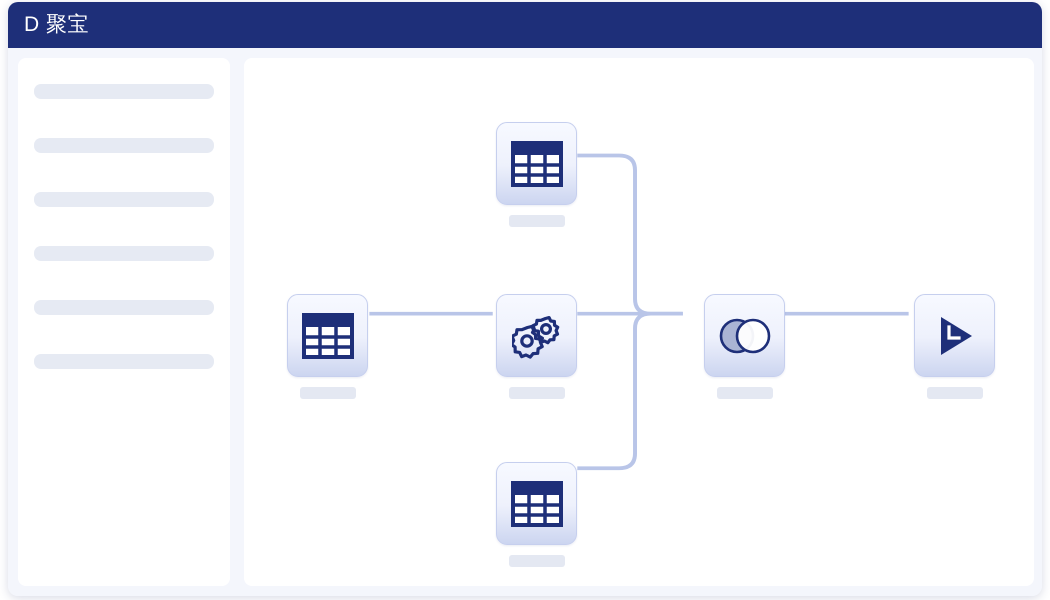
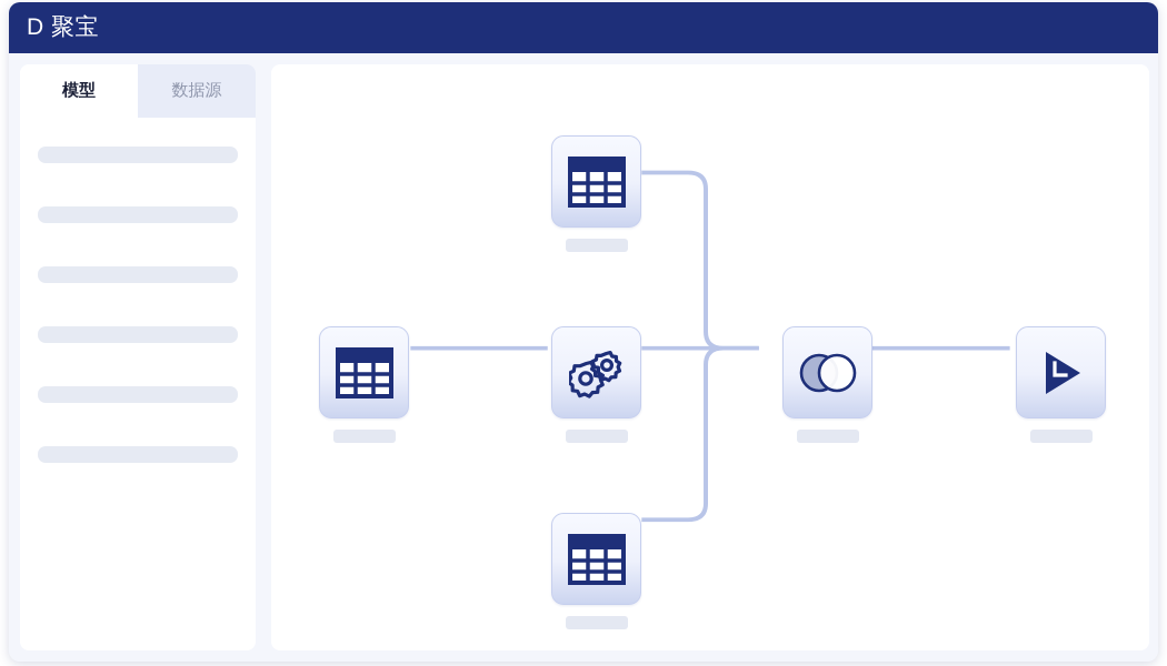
  D 聚宝
+ 模型
+ 数据源
